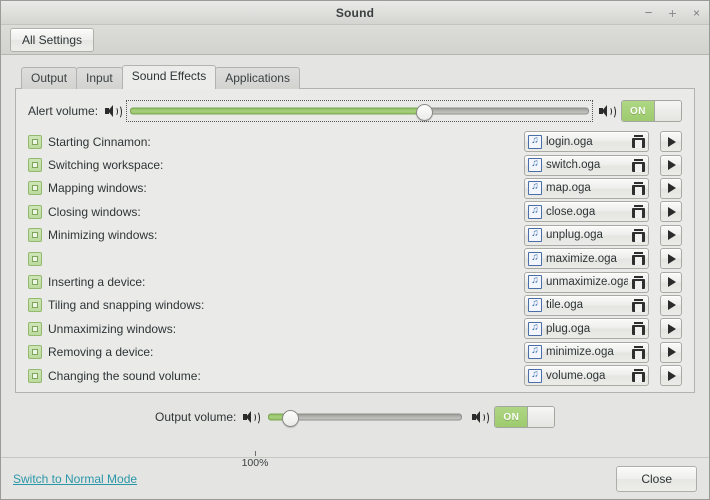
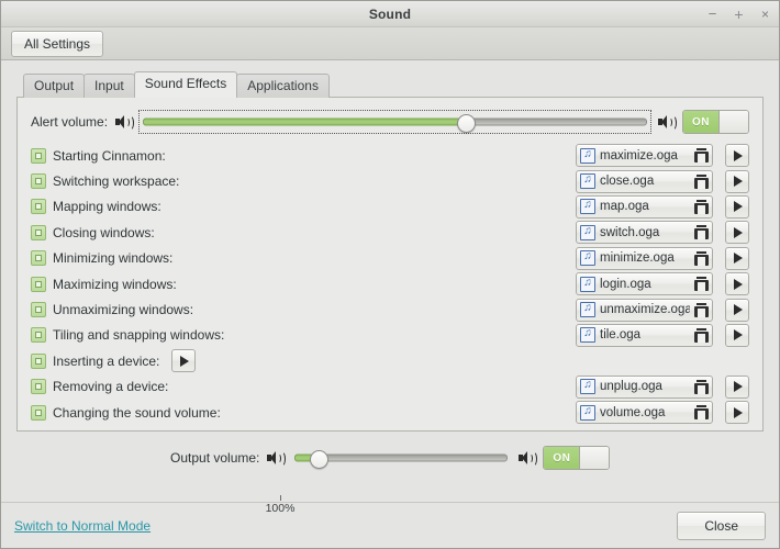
  Sound
  −
  +
  ×
  All Settings
  Output
  Input
  Sound Effects
  Applications
  Alert volume:
  ON
  Starting Cinnamon:
- login.oga
+ maximize.oga
  Switching workspace:
- switch.oga
+ close.oga
  Mapping windows:
  map.oga
  Closing windows:
- close.oga
+ switch.oga
  Minimizing windows:
- unplug.oga
+ minimize.oga
+ Maximizing windows:
- maximize.oga
+ login.oga
- Inserting a device:
+ Unmaximizing windows:
  unmaximize.oga
  Tiling and snapping windows:
  tile.oga
- Unmaximizing windows:
+ Inserting a device:
- plug.oga
  Removing a device:
- minimize.oga
+ unplug.oga
  Changing the sound volume:
  volume.oga
  Output volume:
  ON
  100%
  Switch to Normal Mode
  Close
